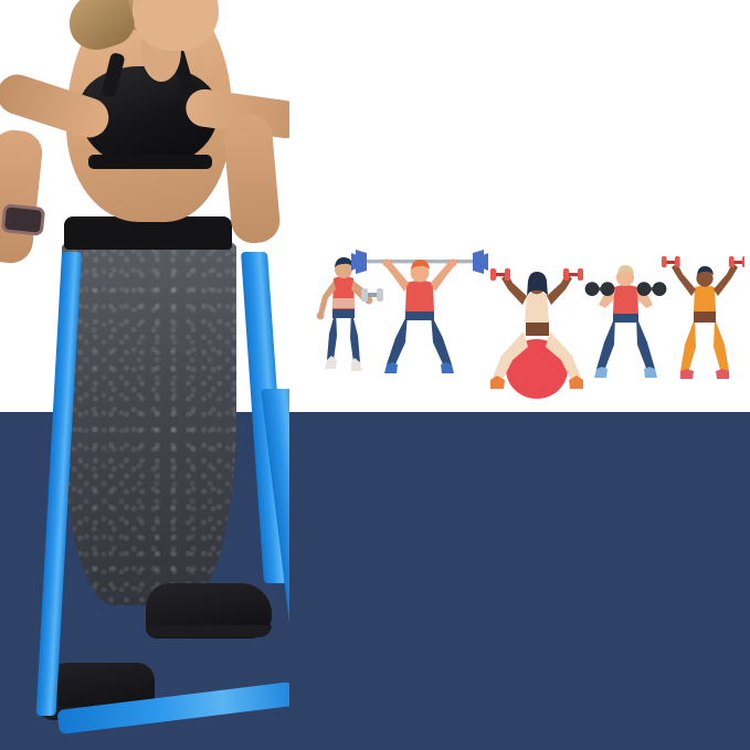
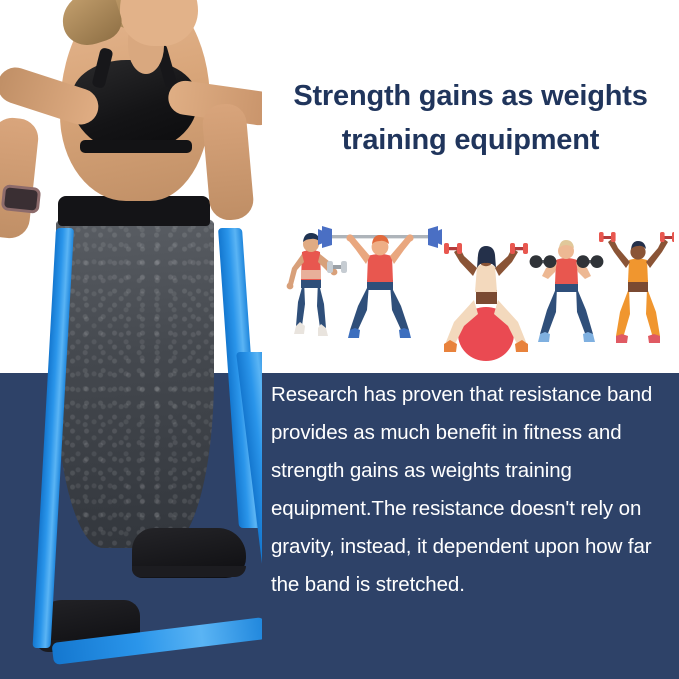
+ Strength gains as weights
+ training equipment
+ Research has proven that resistance band provides as much benefit in fitness and strength gains as weights training equipment.The resistance doesn't rely on gravity, instead, it dependent upon how far the band is stretched.
